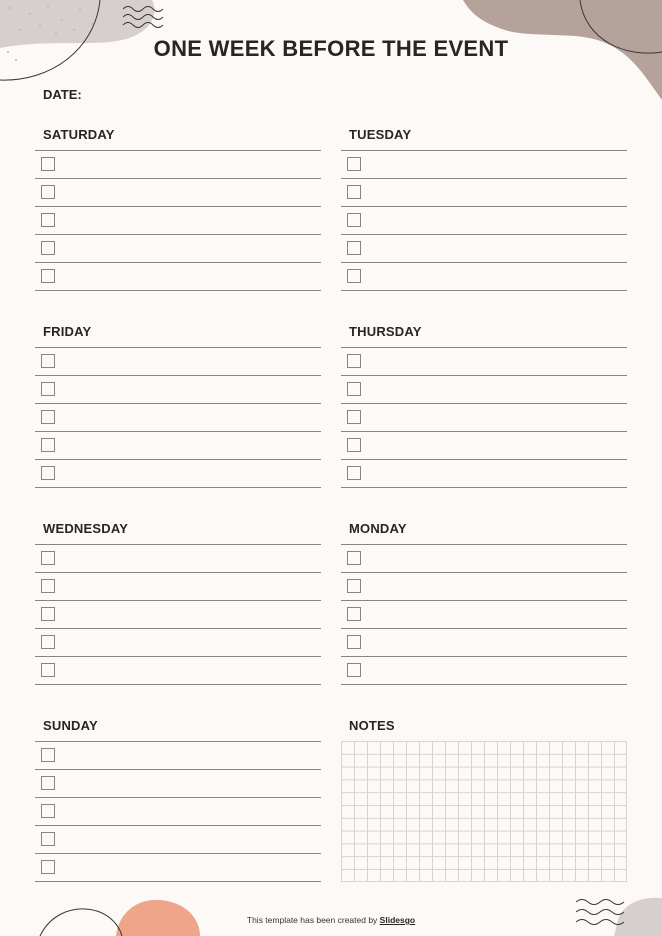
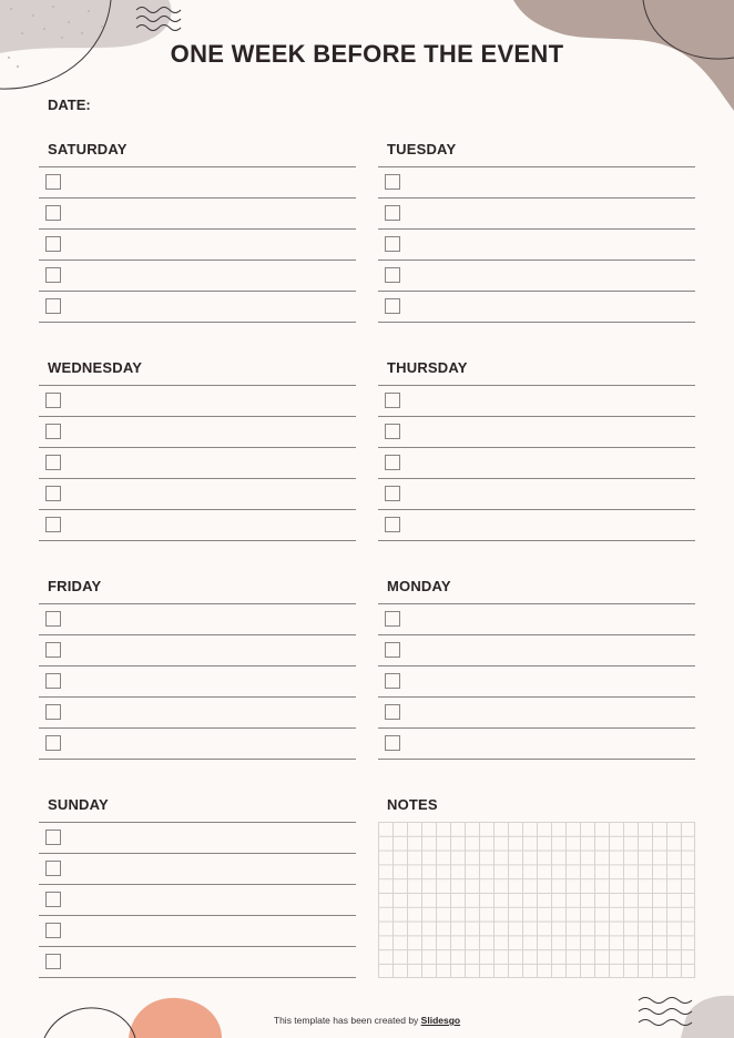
  ONE WEEK BEFORE THE EVENT
  DATE:
  SATURDAY
  TUESDAY
- FRIDAY
+ WEDNESDAY
  THURSDAY
- WEDNESDAY
+ FRIDAY
  MONDAY
  SUNDAY
  NOTES
  This template has been created by Slidesgo
